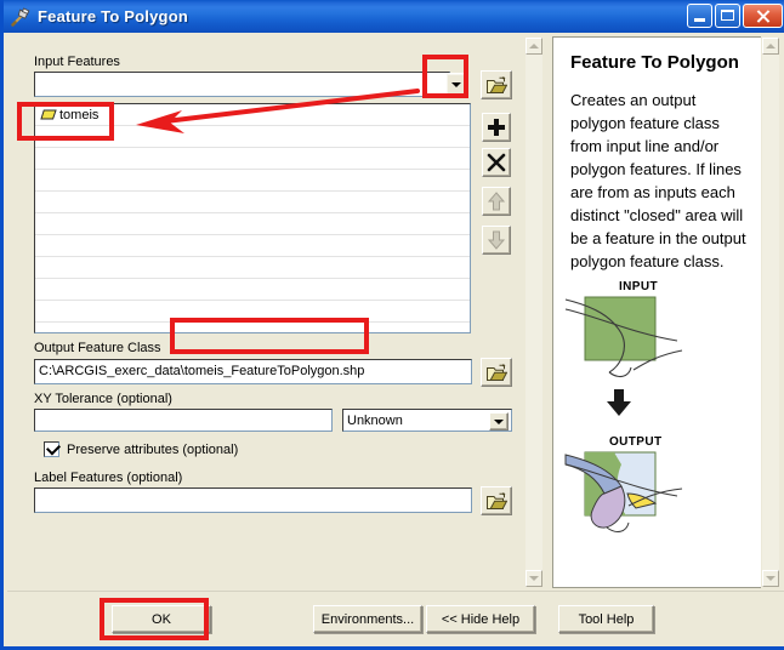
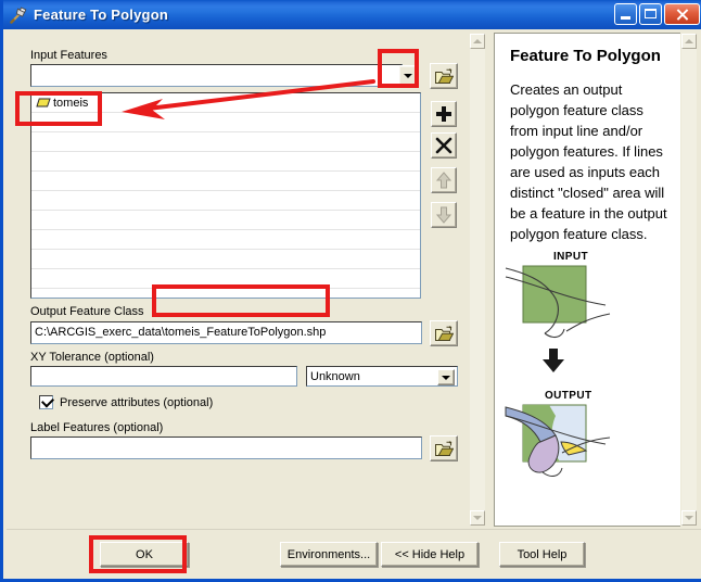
  Feature To Polygon
  Input Features
  tomeis
  Output Feature Class
  C:\ARCGIS_exerc_data\tomeis_FeatureToPolygon.shp
  XY Tolerance (optional)
  Unknown
  Preserve attributes (optional)
  Label Features (optional)
  Feature To Polygon
- Creates an output polygon feature class from input line and/or polygon features. If lines are from as inputs each distinct "closed" area will be a feature in the output polygon feature class.
+ Creates an output polygon feature class from input line and/or polygon features. If lines are used as inputs each distinct "closed" area will be a feature in the output polygon feature class.
  INPUT
  OUTPUT
  OK
  Environments...
  << Hide Help
  Tool Help
